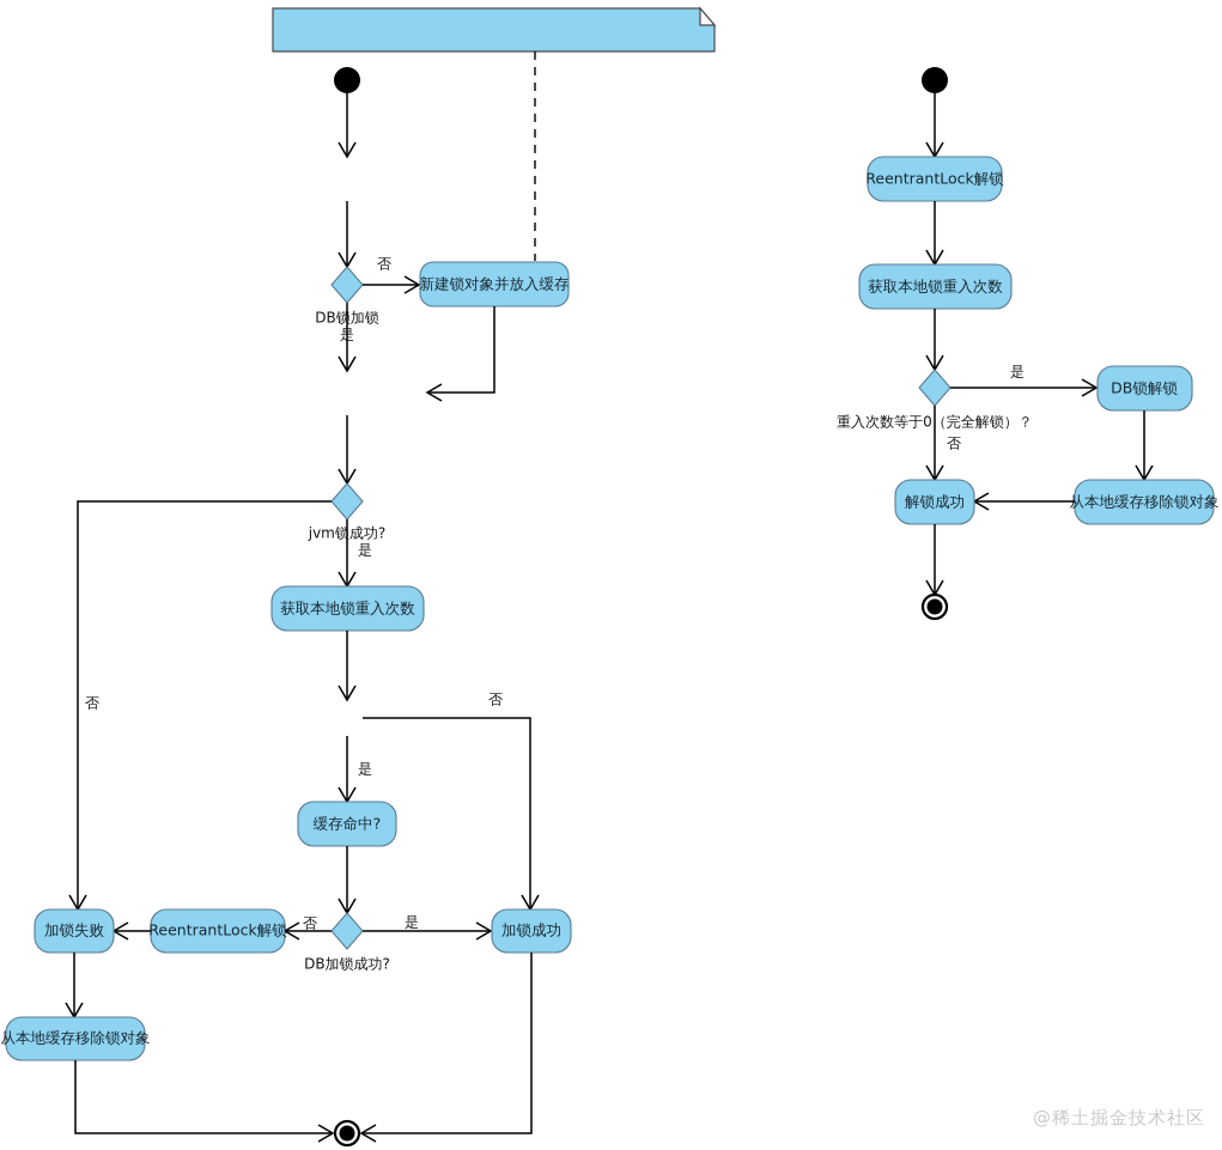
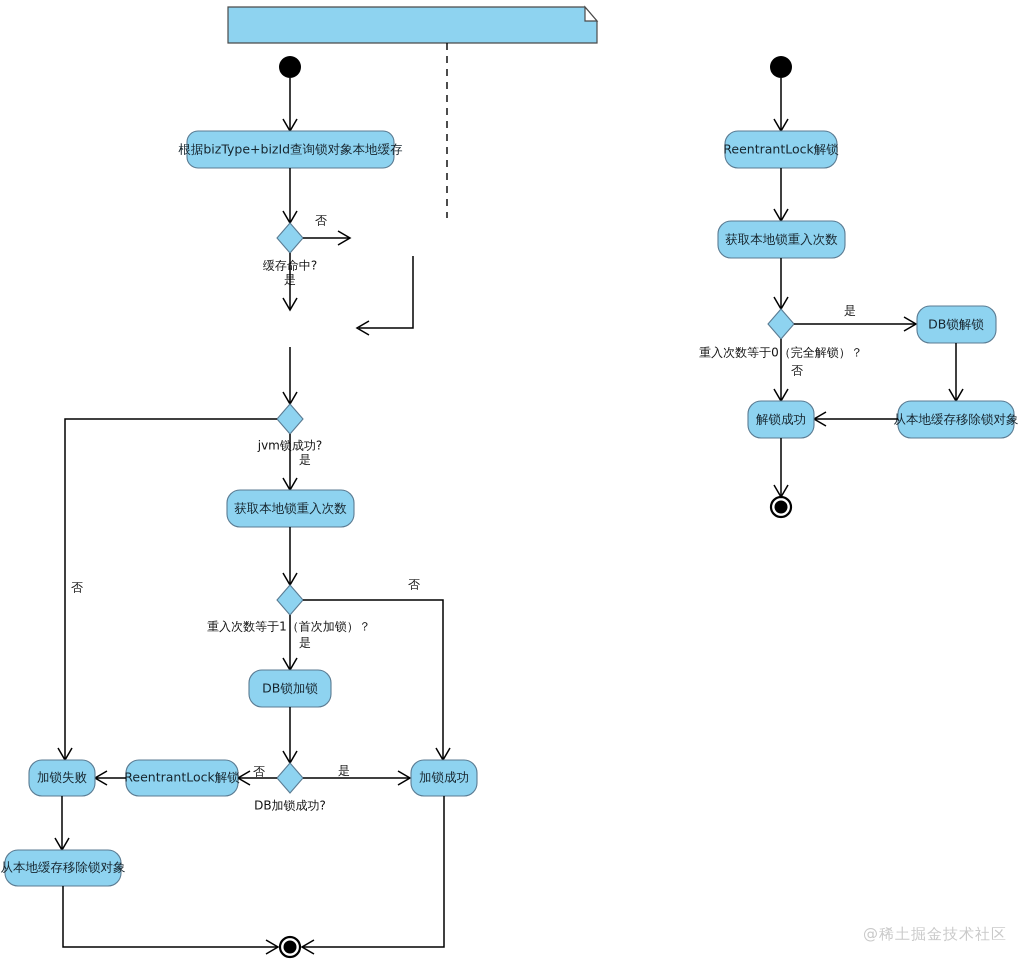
+ 根据bizType+bizId查询锁对象本地缓存
- DB锁加锁
+ 缓存命中?
  否
- 新建锁对象并放入缓存
  jvm锁成功?
  否
  是
  获取本地锁重入次数
+ 重入次数等于1（首次加锁）？
  否
  是
- 缓存命中?
+ DB锁加锁
  DB加锁成功?
  否
  是
  ReentrantLock解锁
  加锁失败
  从本地缓存移除锁对象
  加锁成功
  ReentrantLock解锁
  获取本地锁重入次数
  重入次数等于0（完全解锁）？
  是
  DB锁解锁
  从本地缓存移除锁对象
  否
  解锁成功
  @稀土掘金技术社区
